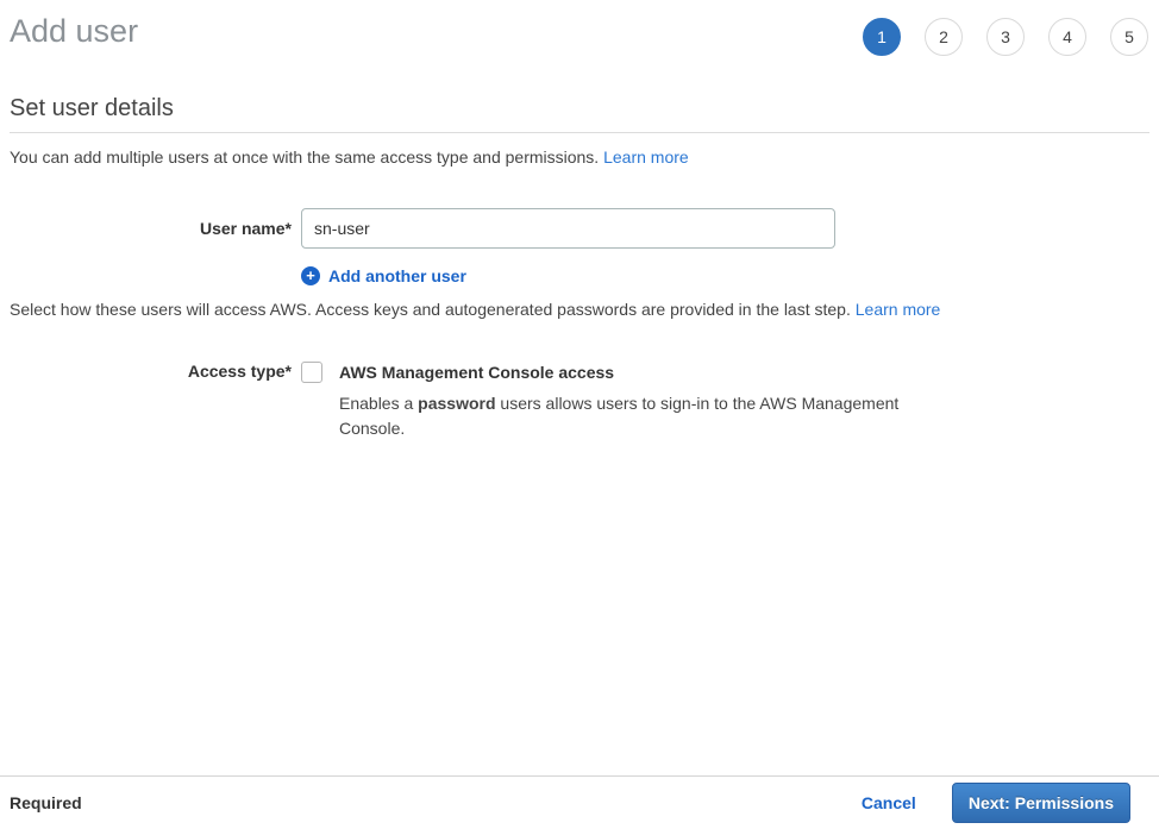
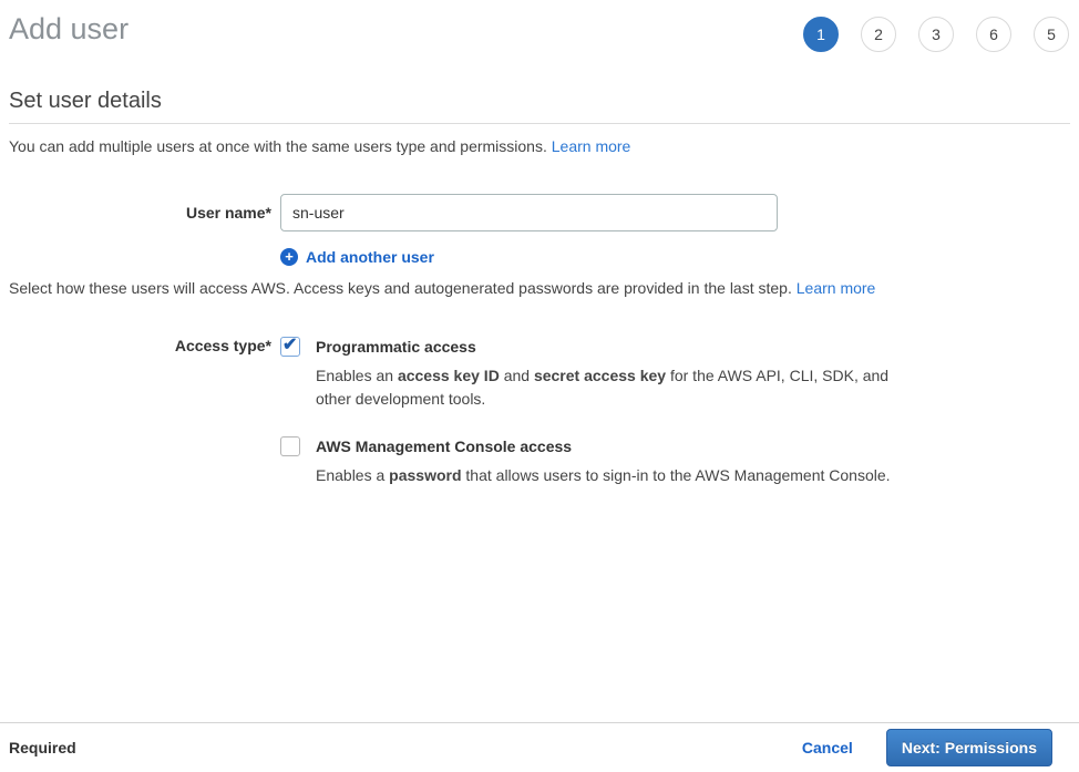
  Add user
  1
  2
  3
- 4
+ 6
  5
  Set user details
- You can add multiple users at once with the same access type and permissions. Learn more
+ You can add multiple users at once with the same users type and permissions. Learn more
  User name*
  sn-user
  +
  Add another user
  Select how these users will access AWS. Access keys and autogenerated passwords are provided in the last step. Learn more
  Access type*
+ ✔
+ Programmatic access
+ Enables an access key ID and secret access key for the AWS API, CLI, SDK, and other development tools.
  AWS Management Console access
- Enables a password users allows users to sign-in to the AWS Management Console.
+ Enables a password that allows users to sign-in to the AWS Management Console.
  Required
  Cancel
  Next: Permissions
